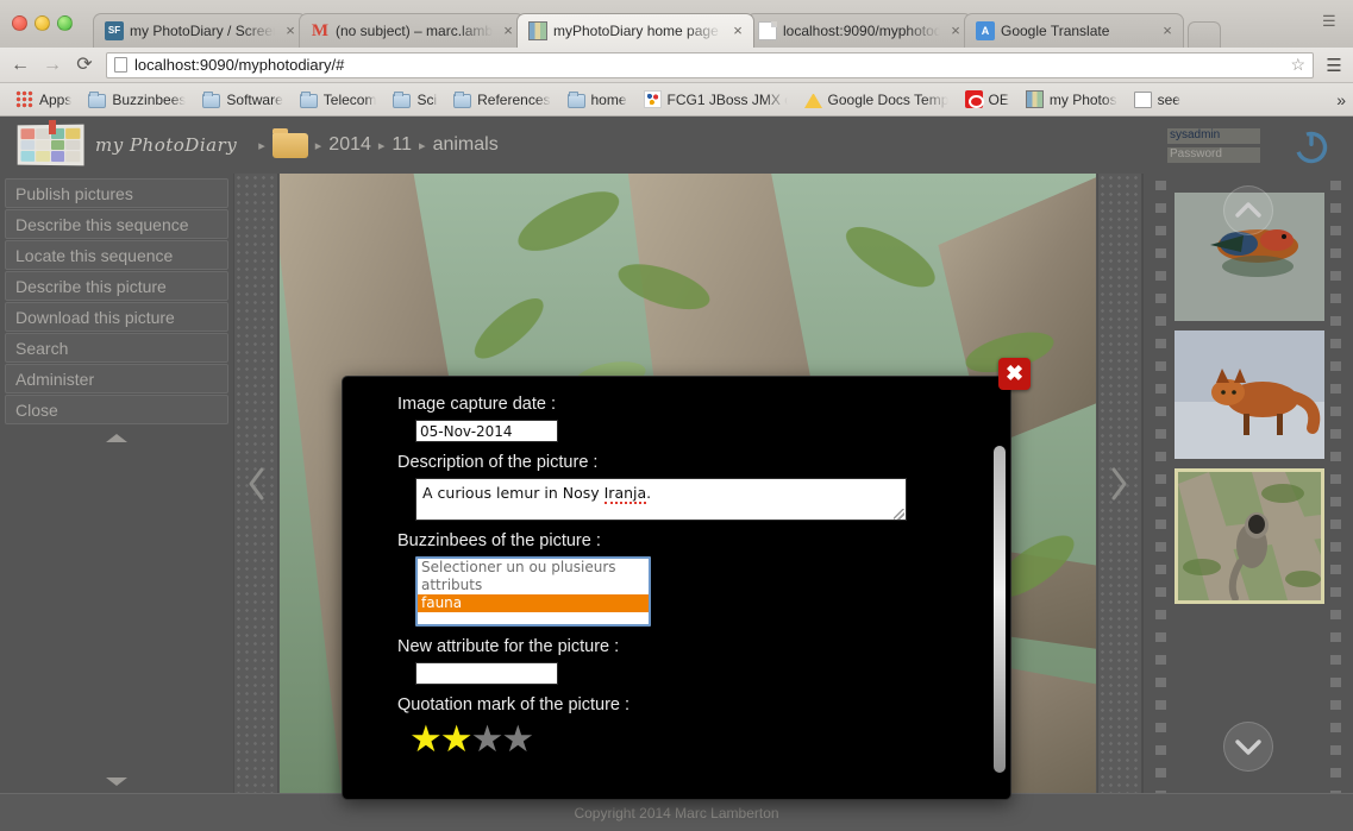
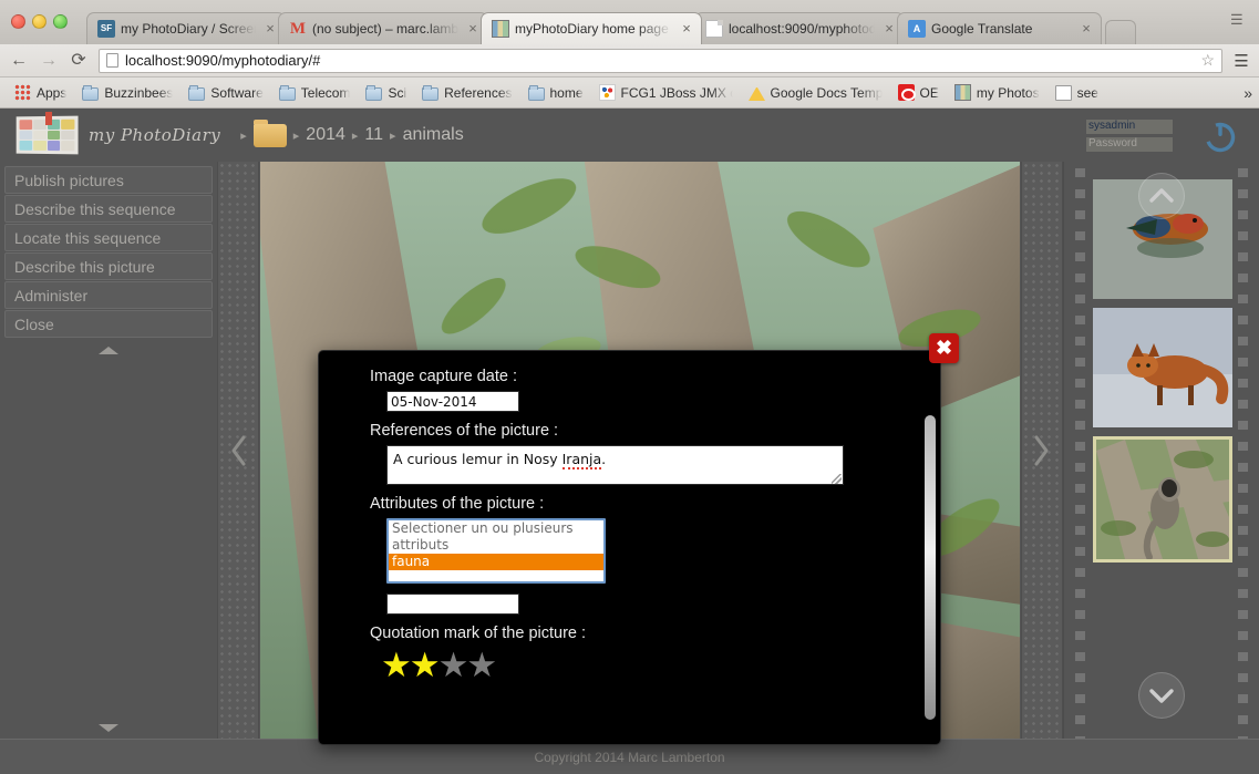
  SF
  my PhotoDiary / Scree
  ×
  M
  (no subject) – marc.lamb
  ×
  myPhotoDiary home page
  ×
  localhost:9090/myphotod
  ×
  A
  Google Translate
  ×
  ☰
  ←
  →
  ⟳
  localhost:9090/myphotodiary/#
  ☆
  ☰
  Apps
  Buzzinbees
  Software
  Telecom
  Sci
  References
  home
  FCG1 JBoss JMX
  Google Docs Temp
  OE
  my Photos
  see
  »
  my PhotoDiary
  ▸
  ▸
  2014
  ▸
  11
  ▸
  animals
  sysadmin
  Password
  Publish pictures
  Describe this sequence
  Locate this sequence
  Describe this picture
- Download this picture
- Search
  Administer
  Close
  Copyright 2014 Marc Lamberton
  ✖
  Image capture date :
  05-Nov-2014
- Description of the picture :
+ References of the picture :
  A curious lemur in Nosy Iranja.
- Buzzinbees of the picture :
+ Attributes of the picture :
  Selectioner un ou plusieurs attributs
  fauna
- New attribute for the picture :
  Quotation mark of the picture :
  ★
  ★
  ★
  ★
